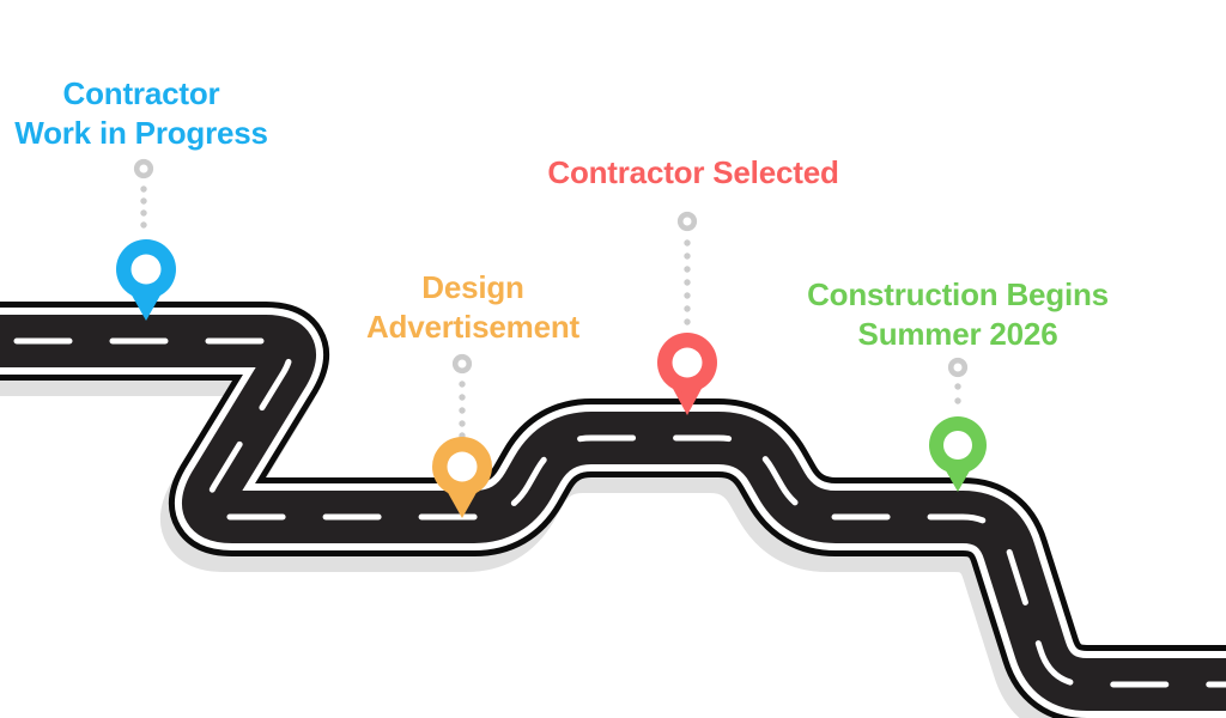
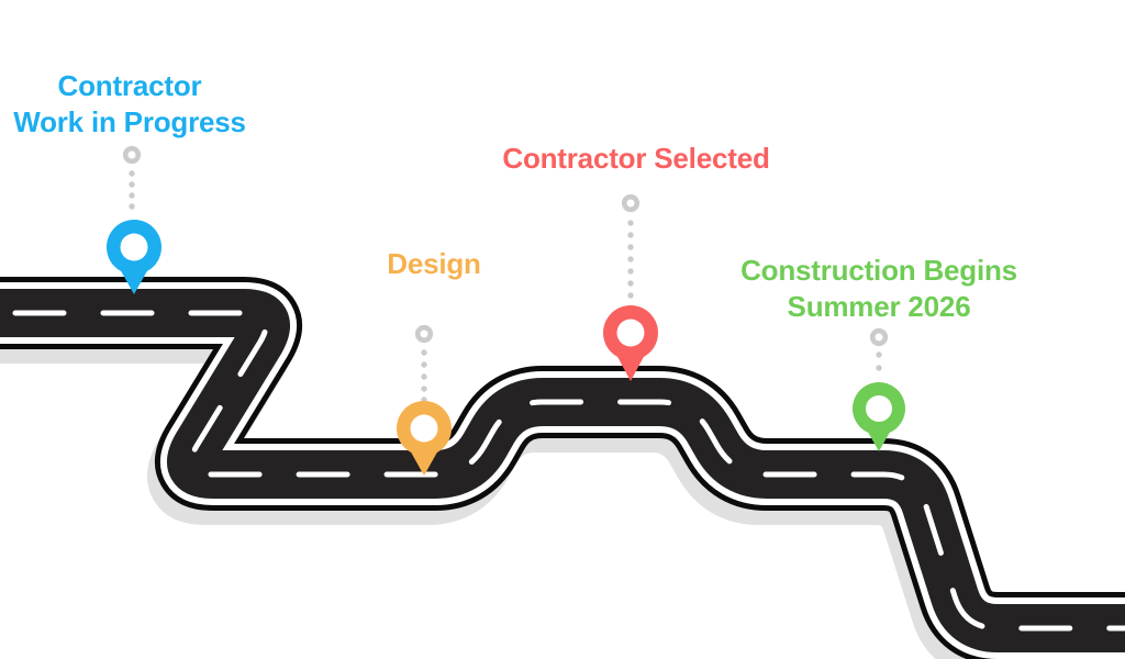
  Contractor
  Work in Progress
  Design
- Advertisement
  Contractor Selected
  Construction Begins
  Summer 2026
